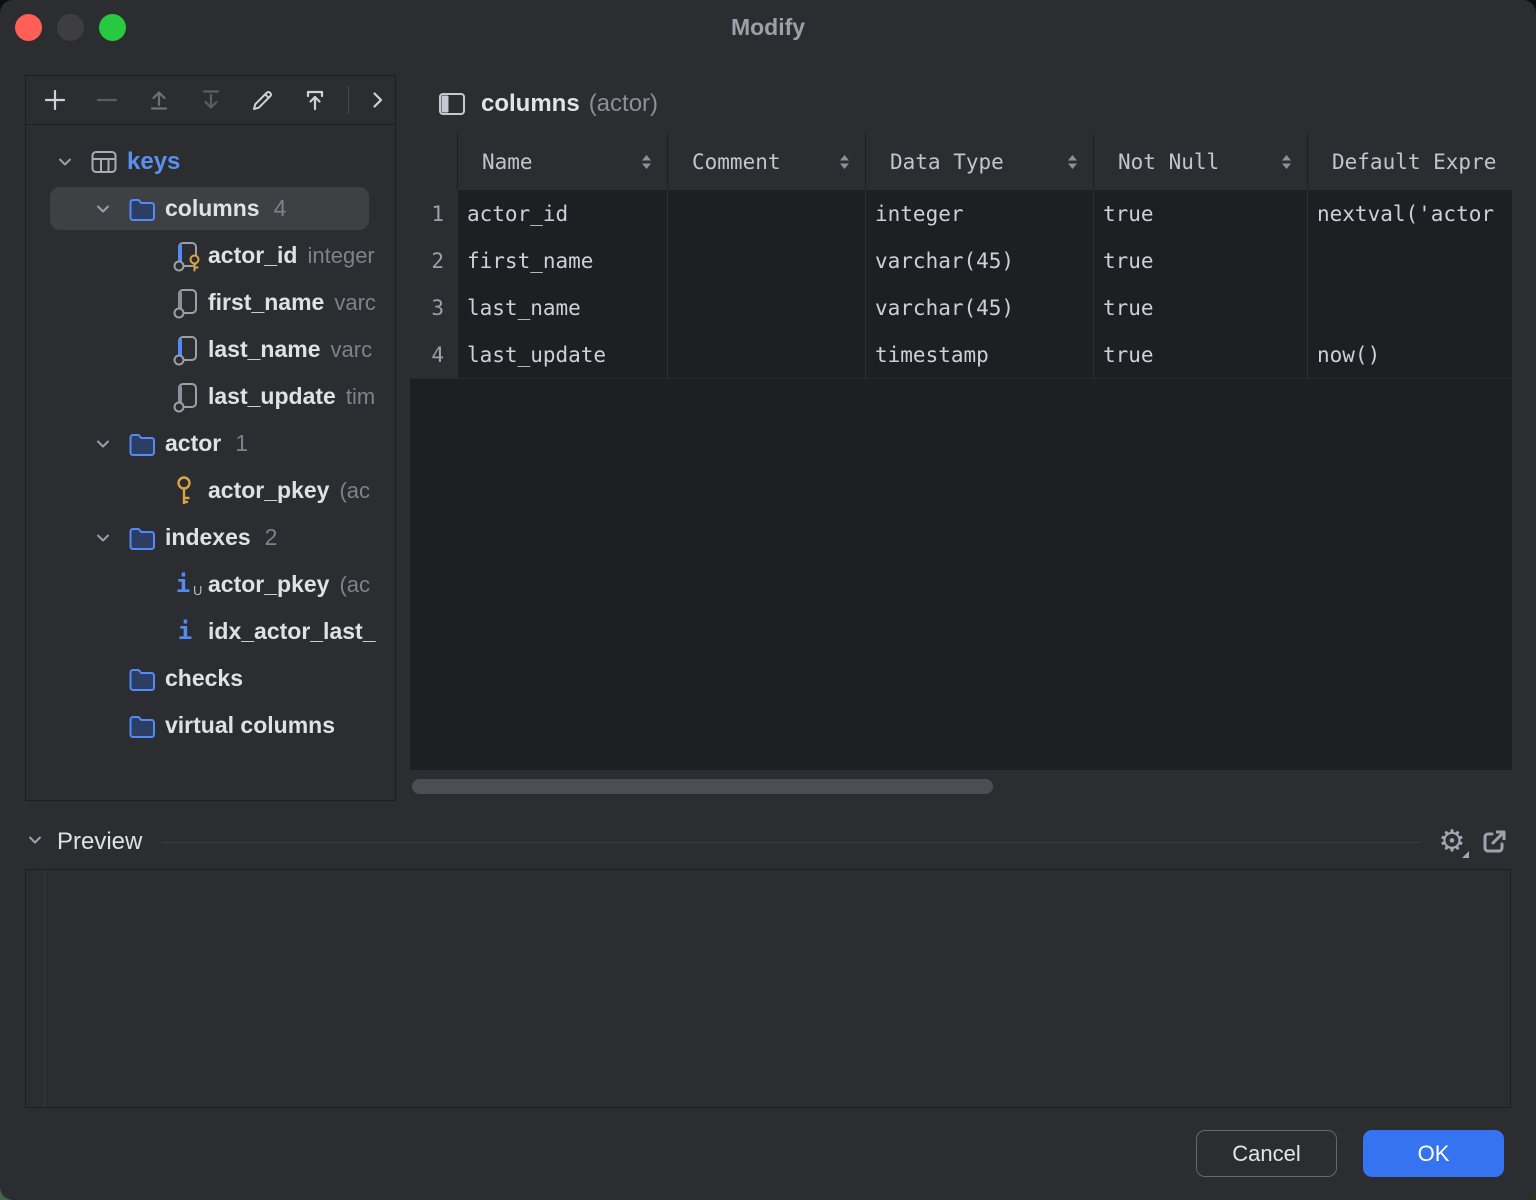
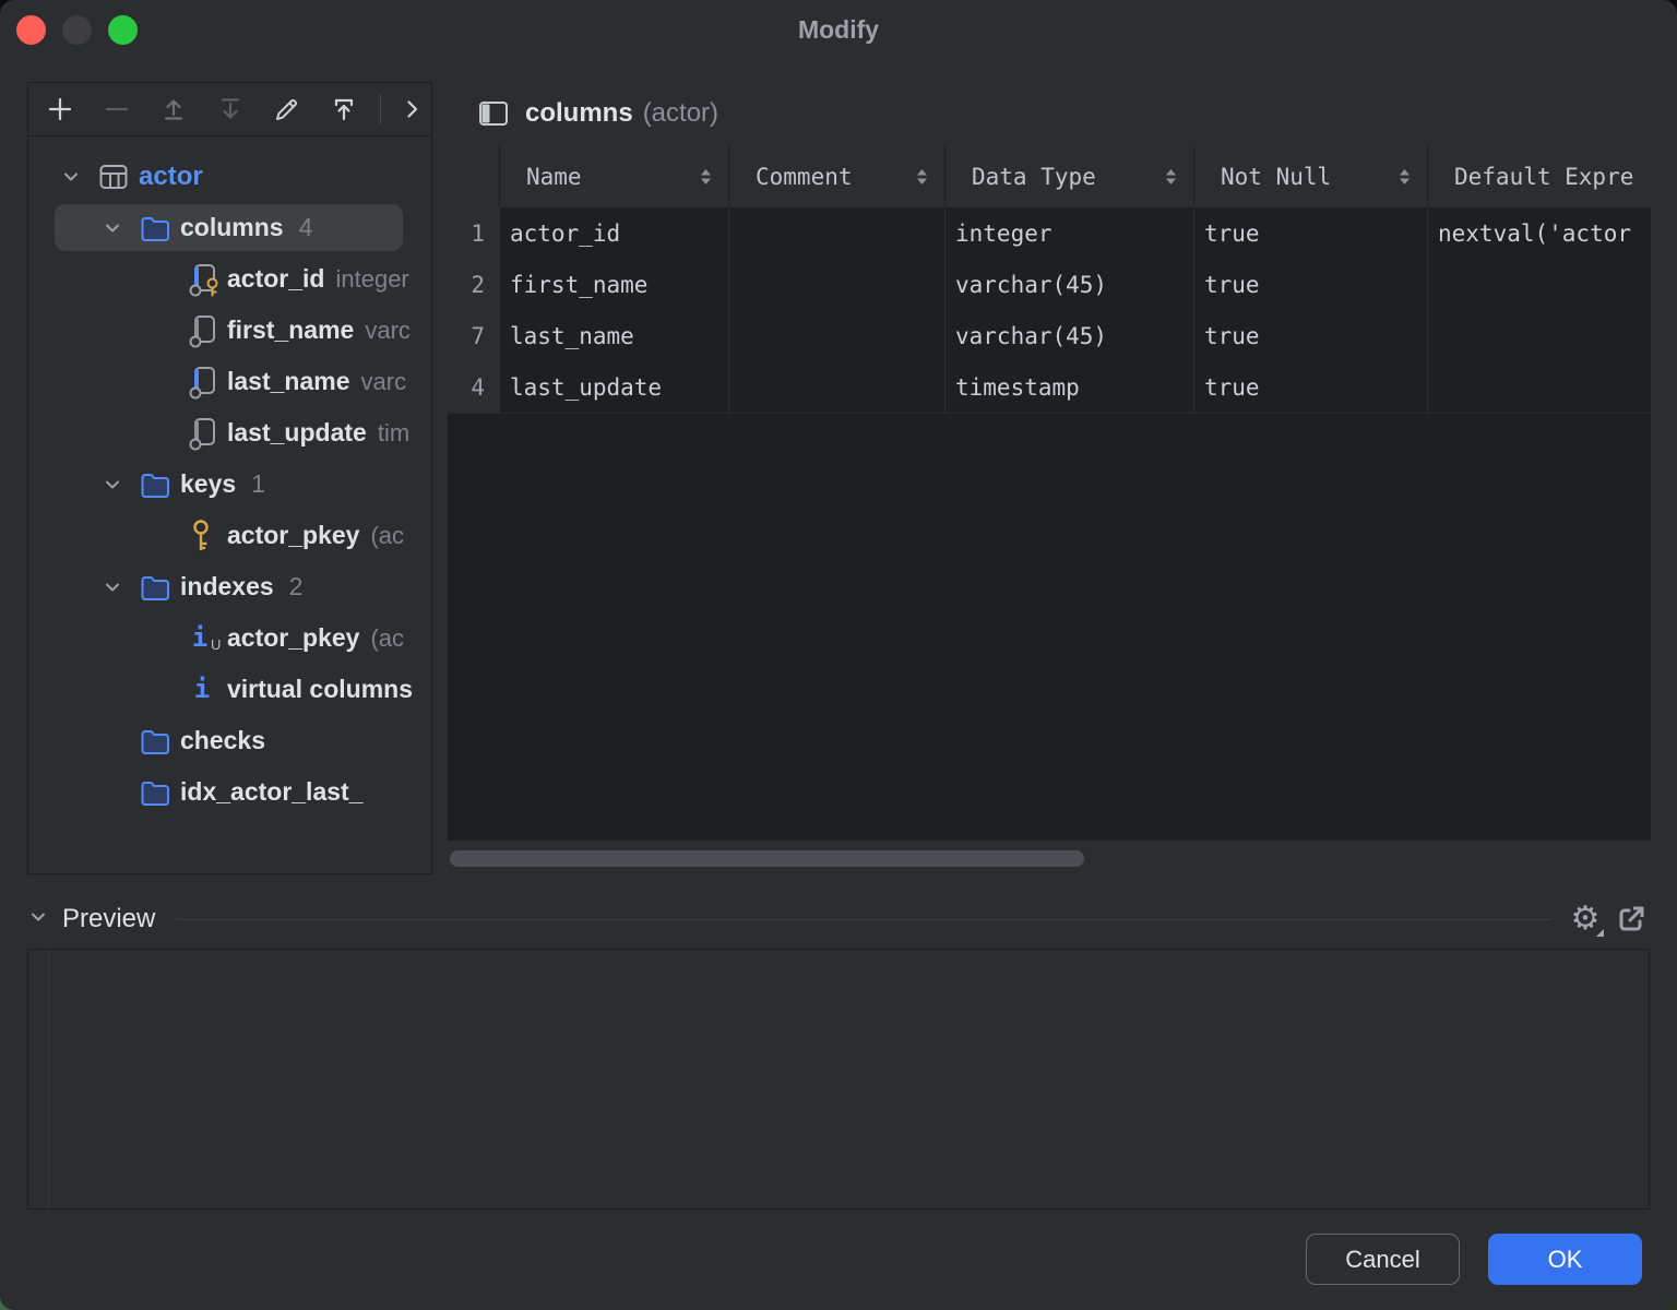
  Modify
- keys
+ actor
  columns
  4
  actor_id
  integer
  first_name
  varc
  last_name
  varc
  last_update
  tim
- actor
+ keys
  1
  actor_pkey
  (ac
  indexes
  2
  i
  U
  actor_pkey
  (ac
  i
- idx_actor_last_
+ virtual columns
  checks
- virtual columns
+ idx_actor_last_
  columns
  (actor)
  Name
  Comment
  Data Type
  Not Null
  Default Expre
  1
  actor_id
  integer
  true
  nextval('actor
  2
  first_name
  varchar(45)
  true
- 3
+ 7
  last_name
  varchar(45)
  true
  4
  last_update
  timestamp
  true
- now()
  Preview
  ⚙
  Cancel
  OK
